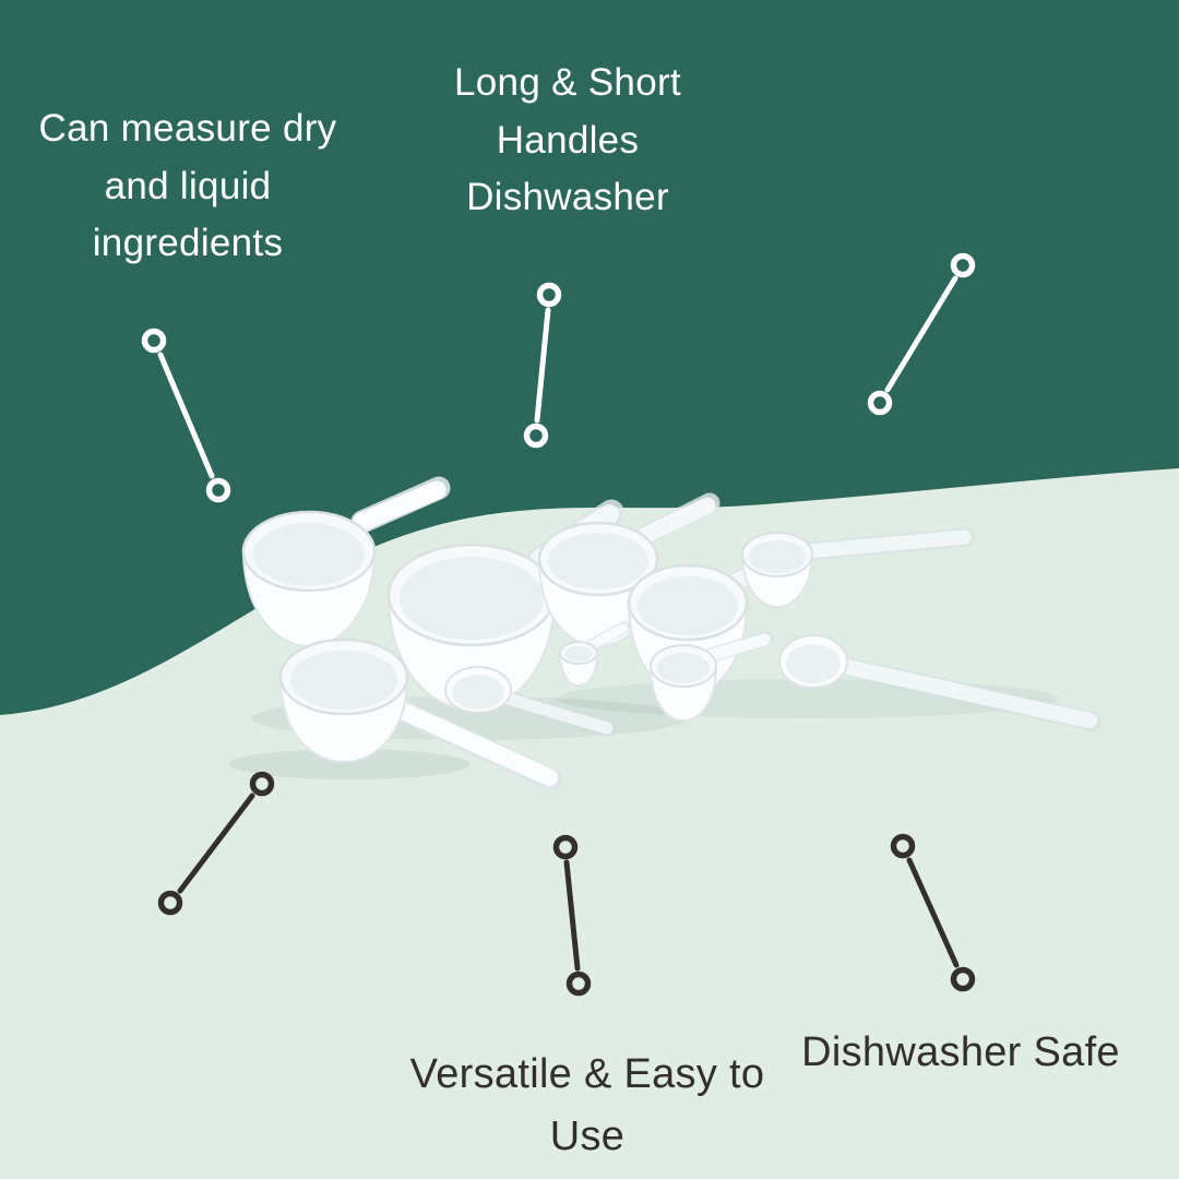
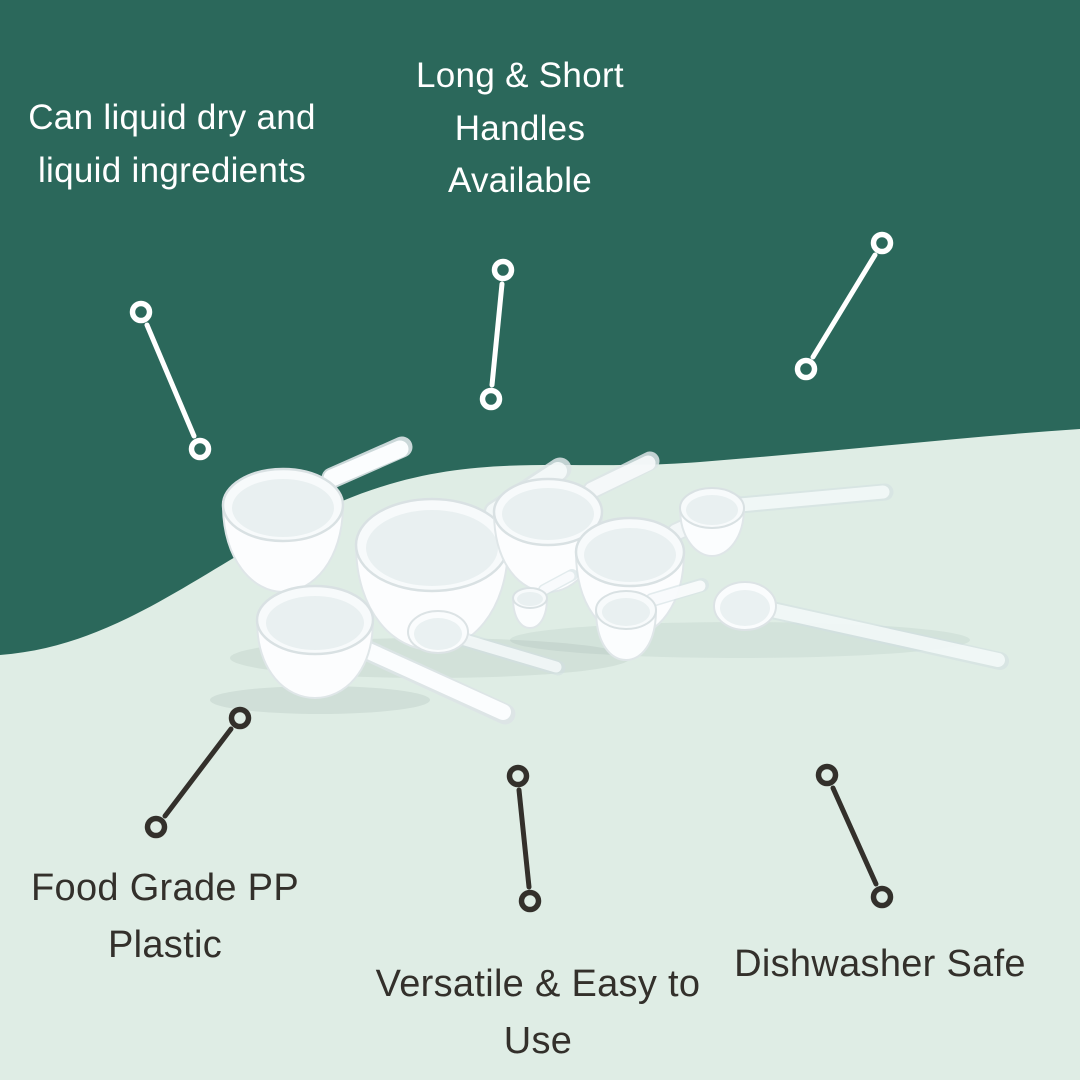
- Can measure dry and liquid ingredients
+ Can liquid dry and liquid ingredients
- Long & Short Handles Dishwasher
+ Long & Short Handles Available
+ Food Grade PP Plastic
  Versatile & Easy to Use
  Dishwasher Safe
